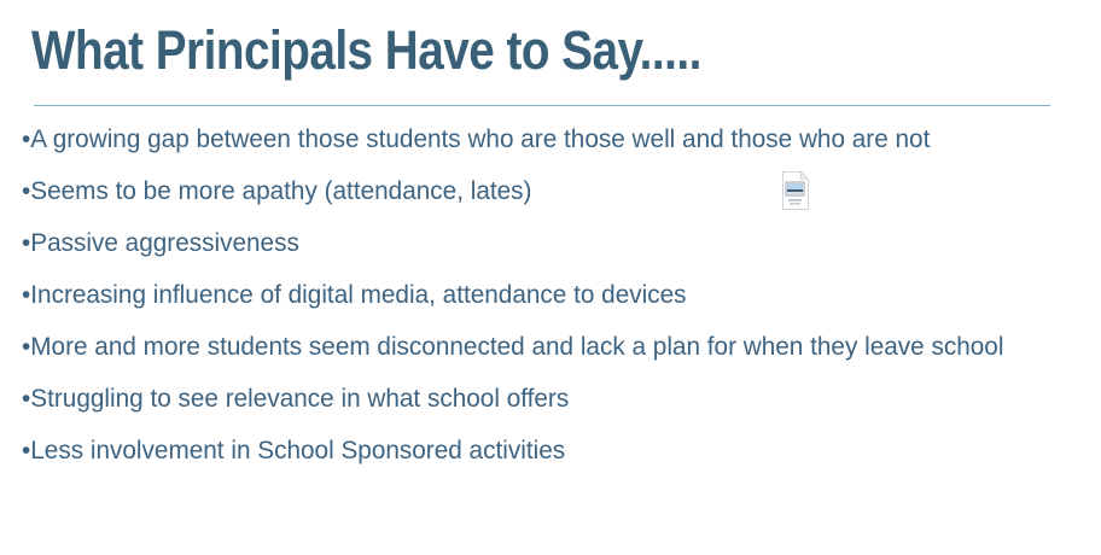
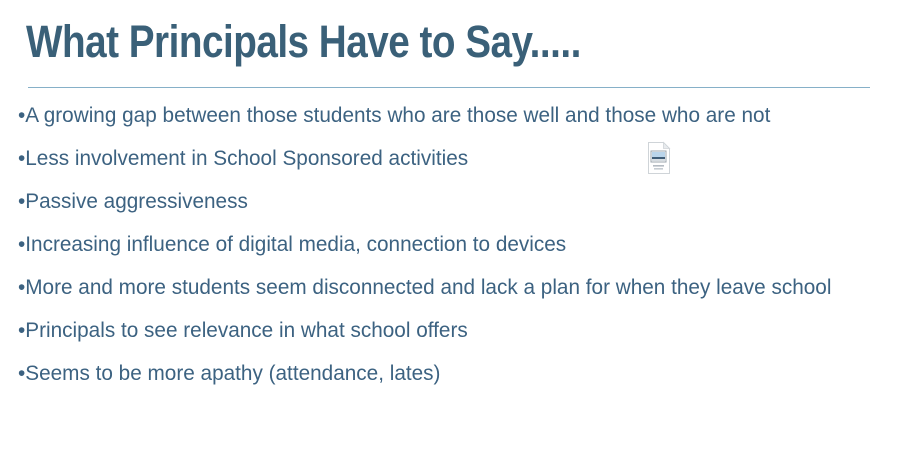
  What Principals Have to Say.....
  •A growing gap between those students who are those well and those who are not
- •Seems to be more apathy (attendance, lates)
+ •Less involvement in School Sponsored activities
  •Passive aggressiveness
- •Increasing influence of digital media, attendance to devices
+ •Increasing influence of digital media, connection to devices
  •More and more students seem disconnected and lack a plan for when they leave school
- •Struggling to see relevance in what school offers
+ •Principals to see relevance in what school offers
- •Less involvement in School Sponsored activities
+ •Seems to be more apathy (attendance, lates)
